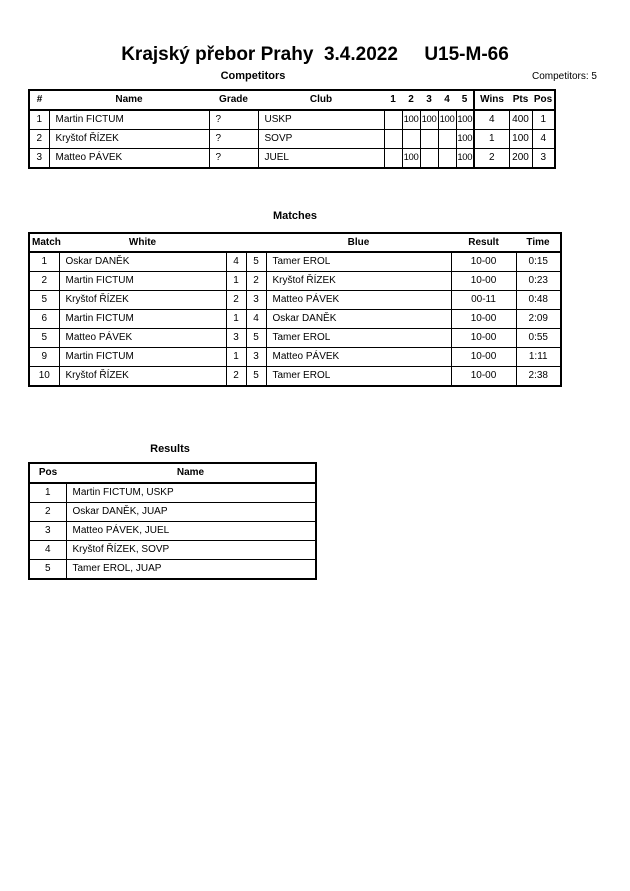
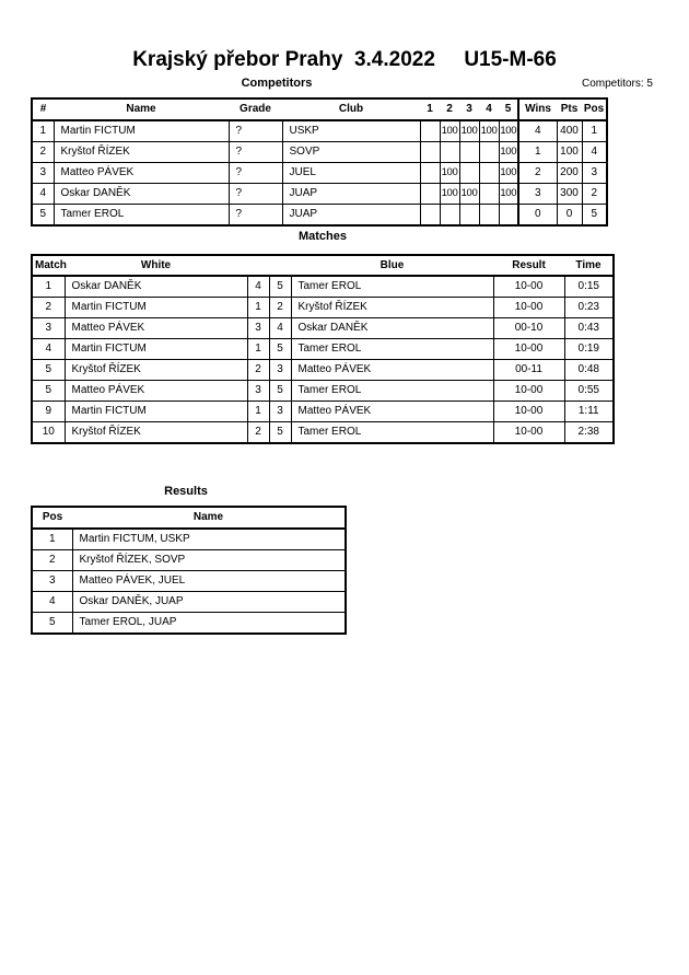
  Krajský přebor Prahy 3.4.2022 U15-M-66
  Competitors
  Competitors: 5
  #	Name	Grade	Club	1	2	3	4	5	Wins	Pts	Pos
  1	Martin FICTUM	?	USKP		100	100	100	100	4	400	1
  2	Kryštof ŘÍZEK	?	SOVP					100	1	100	4
  3	Matteo PÁVEK	?	JUEL		100			100	2	200	3
+ 4	Oskar DANĚK	?	JUAP		100	100		100	3	300	2
+ 5	Tamer EROL	?	JUAP						0	0	5
  Matches
  Match	White			Blue	Result	Time
  1	Oskar DANĚK	4	5	Tamer EROL	10-00	0:15
  2	Martin FICTUM	1	2	Kryštof ŘÍZEK	10-00	0:23
+ 3	Matteo PÁVEK	3	4	Oskar DANĚK	00-10	0:43
+ 4	Martin FICTUM	1	5	Tamer EROL	10-00	0:19
  5	Kryštof ŘÍZEK	2	3	Matteo PÁVEK	00-11	0:48
- 6	Martin FICTUM	1	4	Oskar DANĚK	10-00	2:09
  5	Matteo PÁVEK	3	5	Tamer EROL	10-00	0:55
  9	Martin FICTUM	1	3	Matteo PÁVEK	10-00	1:11
  10	Kryštof ŘÍZEK	2	5	Tamer EROL	10-00	2:38
  Results
  Pos	Name
  1	Martin FICTUM, USKP
- 2	Oskar DANĚK, JUAP
+ 2	Kryštof ŘÍZEK, SOVP
  3	Matteo PÁVEK, JUEL
- 4	Kryštof ŘÍZEK, SOVP
+ 4	Oskar DANĚK, JUAP
  5	Tamer EROL, JUAP
